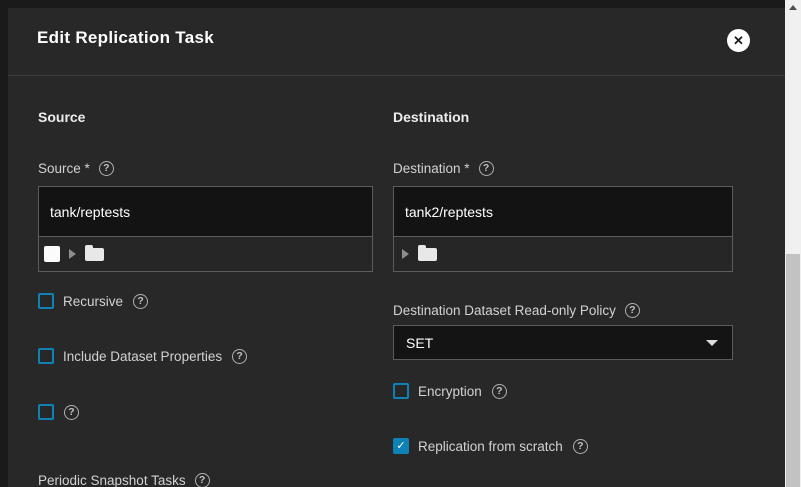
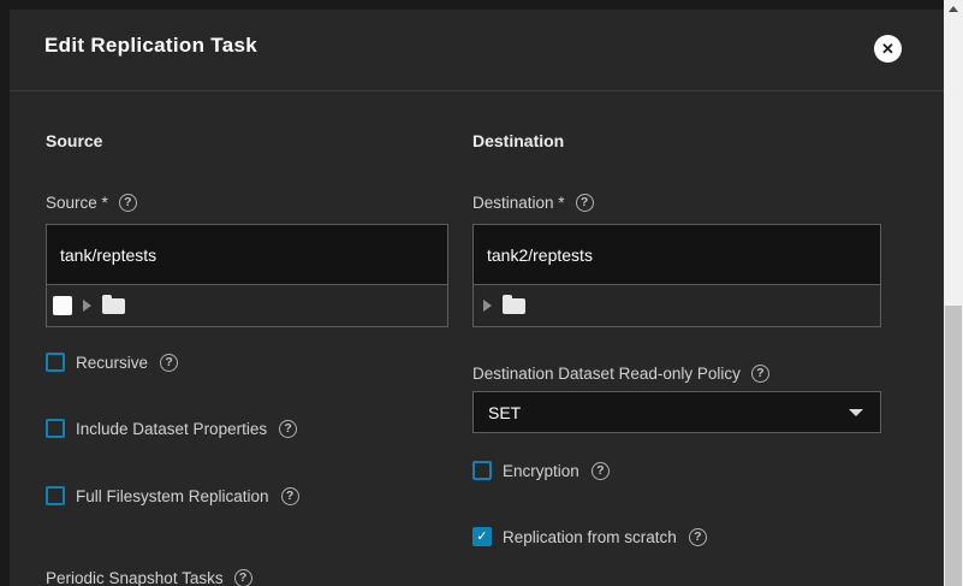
  Edit Replication Task
  ✕
  Source
  Source *
  ?
  tank/reptests
  Recursive
  ?
  Include Dataset Properties
  ?
+ Full Filesystem Replication
  ?
  Periodic Snapshot Tasks
  ?
  Destination
  Destination *
  ?
  tank2/reptests
  Destination Dataset Read-only Policy
  ?
  SET
  Encryption
  ?
  ✓
  Replication from scratch
  ?
